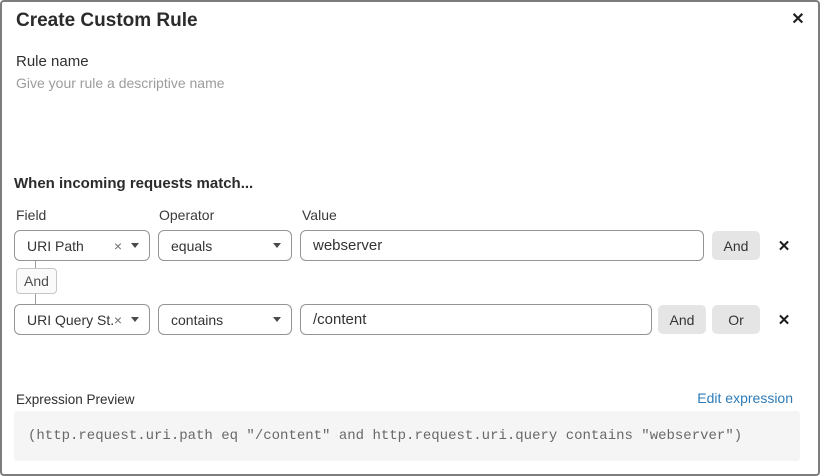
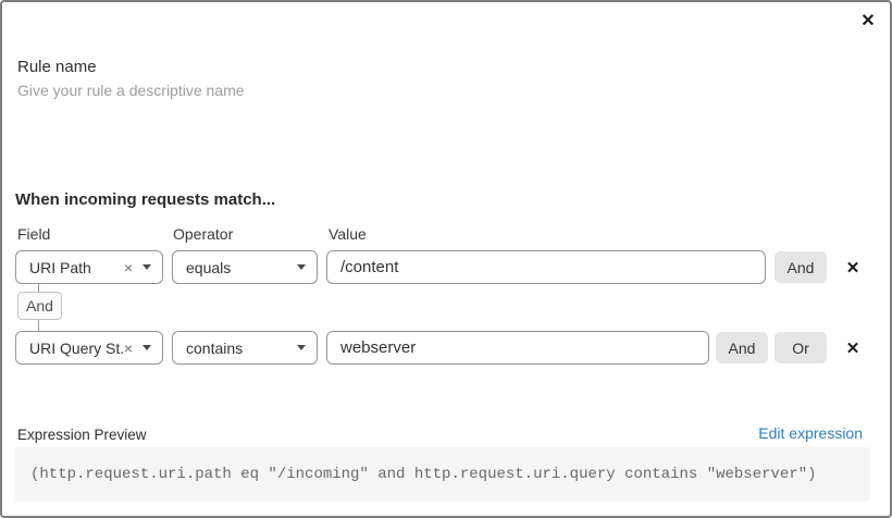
- Create Custom Rule
  ✕
  Rule name
  Give your rule a descriptive name
  When incoming requests match...
  Field
  Operator
  Value
  URI Path
  ×
  equals
- webserver
+ /content
  And
  ✕
  And
  URI Query St.
  ×
  contains
- /content
+ webserver
  And
  Or
  ✕
  Expression Preview
  Edit expression
- (http.request.uri.path eq "/content" and http.request.uri.query contains "webserver")
+ (http.request.uri.path eq "/incoming" and http.request.uri.query contains "webserver")
